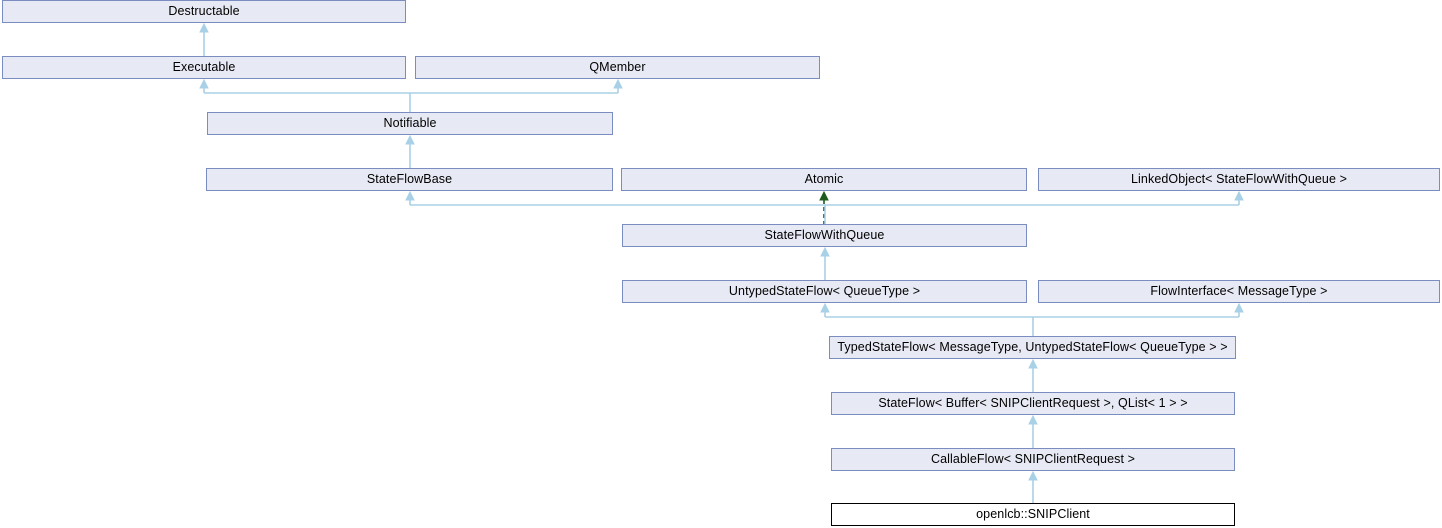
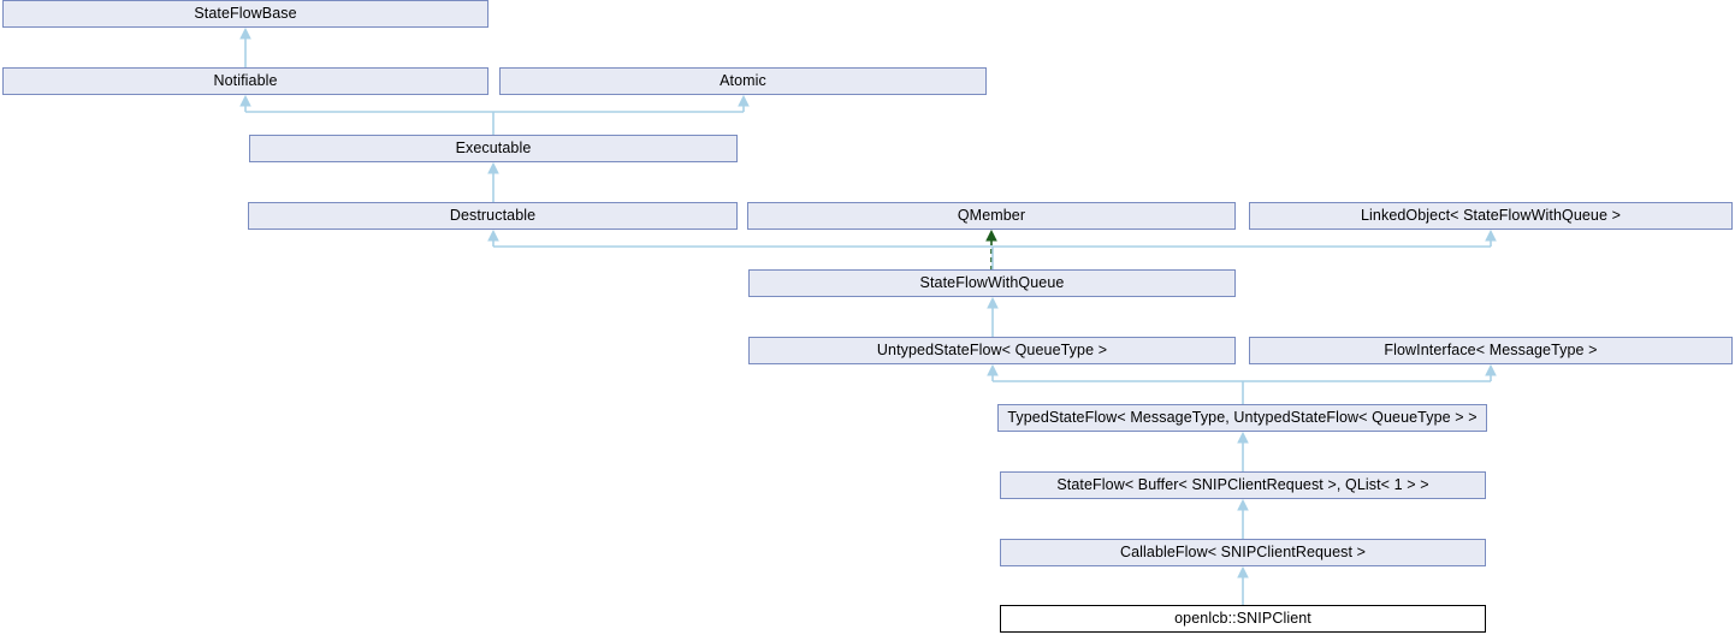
- Destructable
+ StateFlowBase
- Executable
+ Notifiable
- QMember
+ Atomic
- Notifiable
+ Executable
- StateFlowBase
+ Destructable
- Atomic
+ QMember
  LinkedObject< StateFlowWithQueue >
  StateFlowWithQueue
  UntypedStateFlow< QueueType >
  FlowInterface< MessageType >
  TypedStateFlow< MessageType, UntypedStateFlow< QueueType > >
  StateFlow< Buffer< SNIPClientRequest >, QList< 1 > >
  CallableFlow< SNIPClientRequest >
  openlcb::SNIPClient
